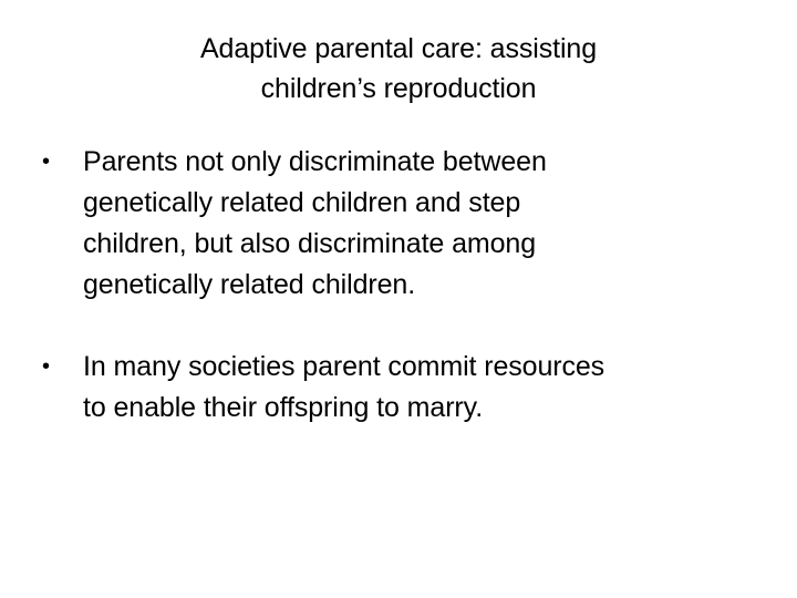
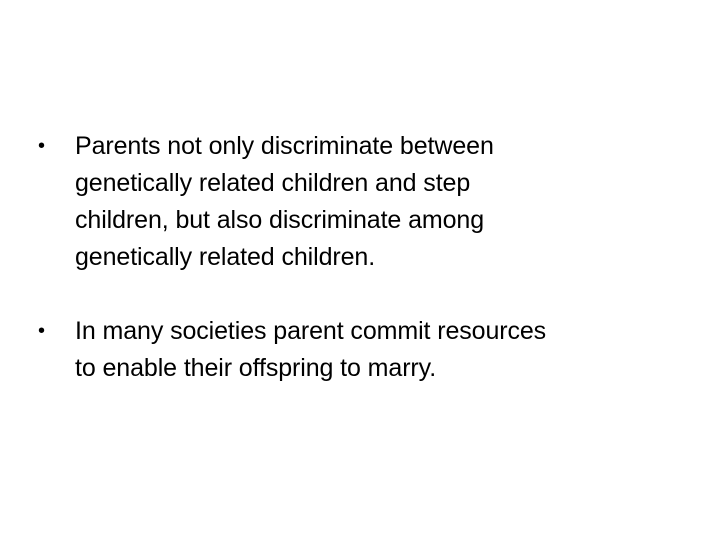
- Adaptive parental care: assisting
- children’s reproduction
  •
  Parents not only discriminate between
  genetically related children and step
  children, but also discriminate among
  genetically related children.
  •
  In many societies parent commit resources
  to enable their offspring to marry.
